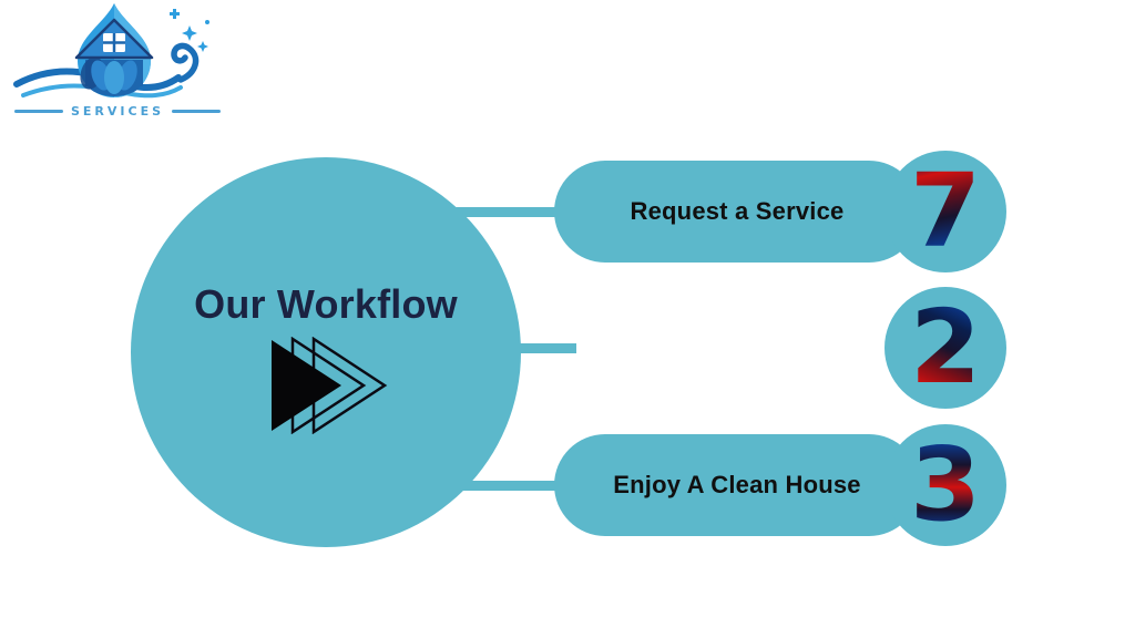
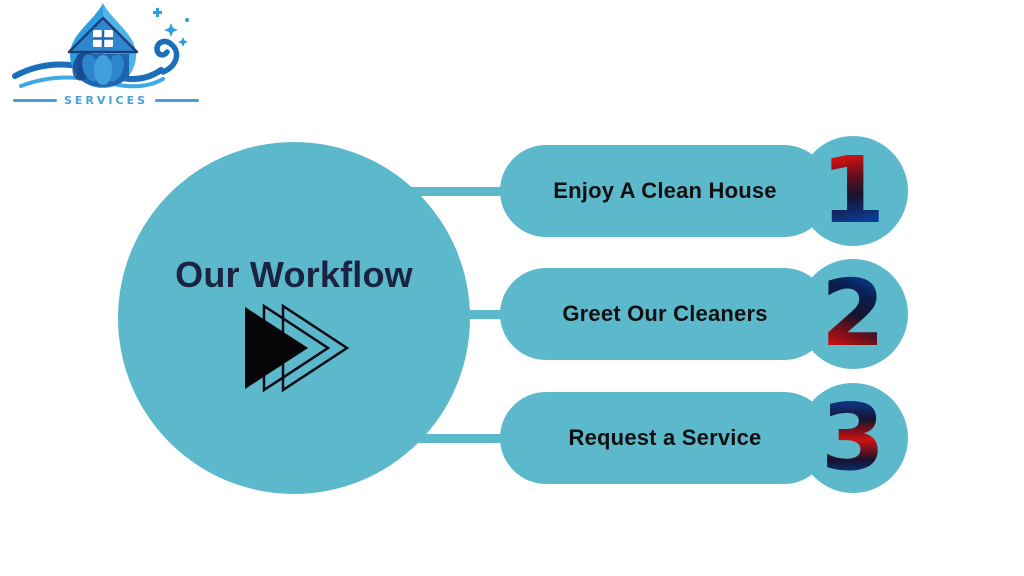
  SERVICES
  Our Workflow
- Request a Service
+ Enjoy A Clean House
- 7
+ 1
+ Greet Our Cleaners
  2
- Enjoy A Clean House
+ Request a Service
  3
